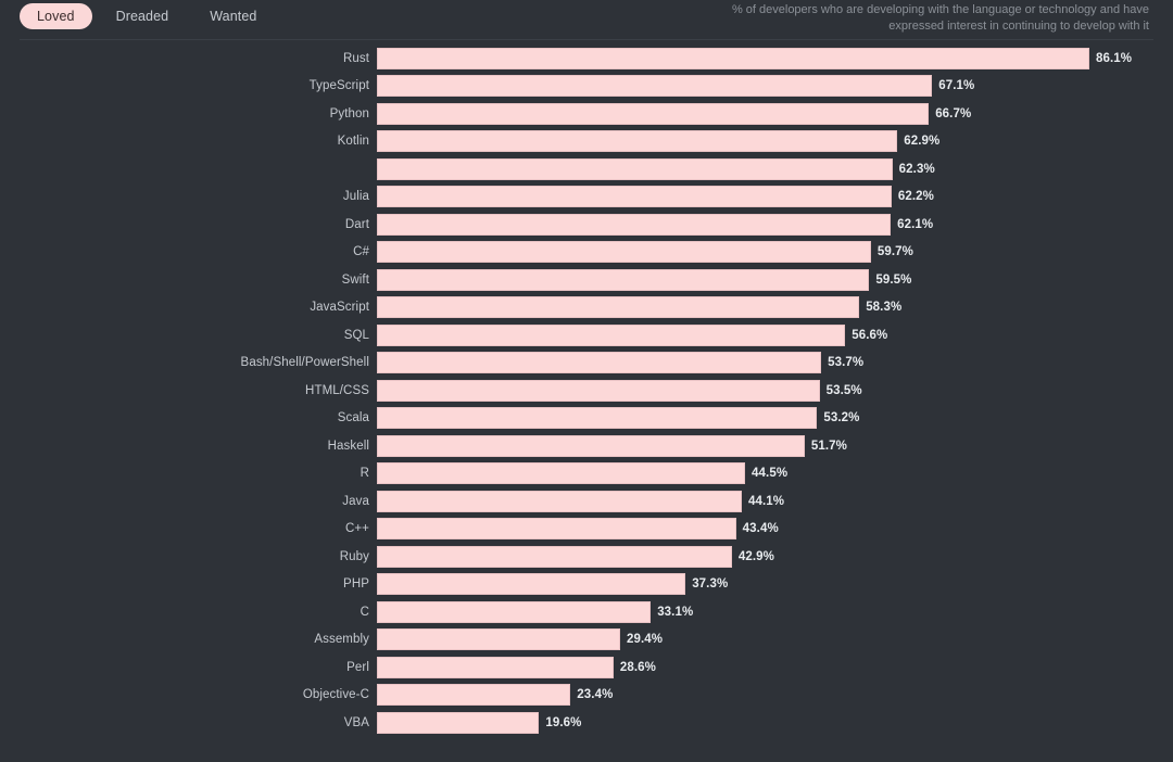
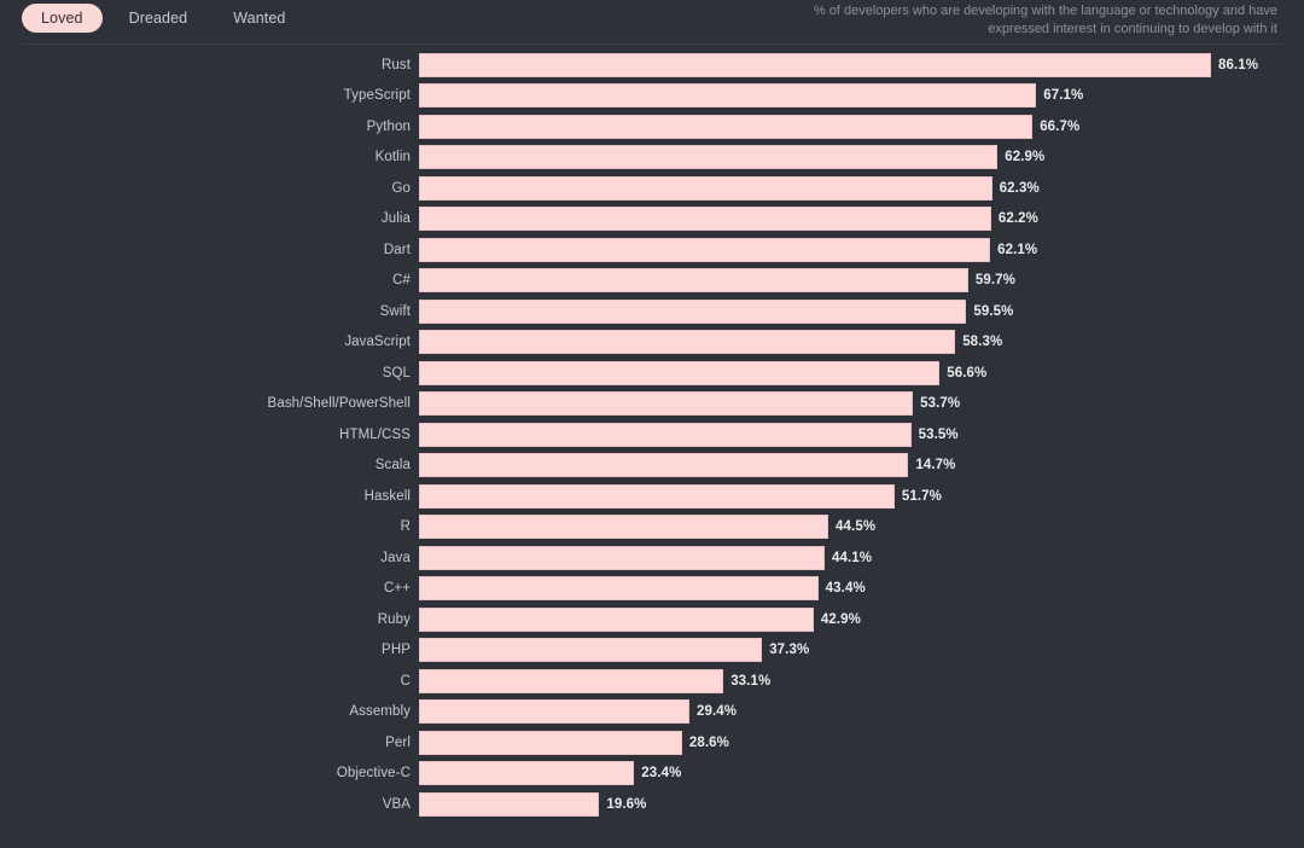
  Loved
  Dreaded
  Wanted
  % of developers who are developing with the language or technology and have expressed interest in continuing to develop with it
  Rust
  86.1%
  TypeScript
  67.1%
  Python
  66.7%
  Kotlin
  62.9%
+ Go
  62.3%
  Julia
  62.2%
  Dart
  62.1%
  C#
  59.7%
  Swift
  59.5%
  JavaScript
  58.3%
  SQL
  56.6%
  Bash/Shell/PowerShell
  53.7%
  HTML/CSS
  53.5%
  Scala
- 53.2%
+ 14.7%
  Haskell
  51.7%
  R
  44.5%
  Java
  44.1%
  C++
  43.4%
  Ruby
  42.9%
  PHP
  37.3%
  C
  33.1%
  Assembly
  29.4%
  Perl
  28.6%
  Objective-C
  23.4%
  VBA
  19.6%
